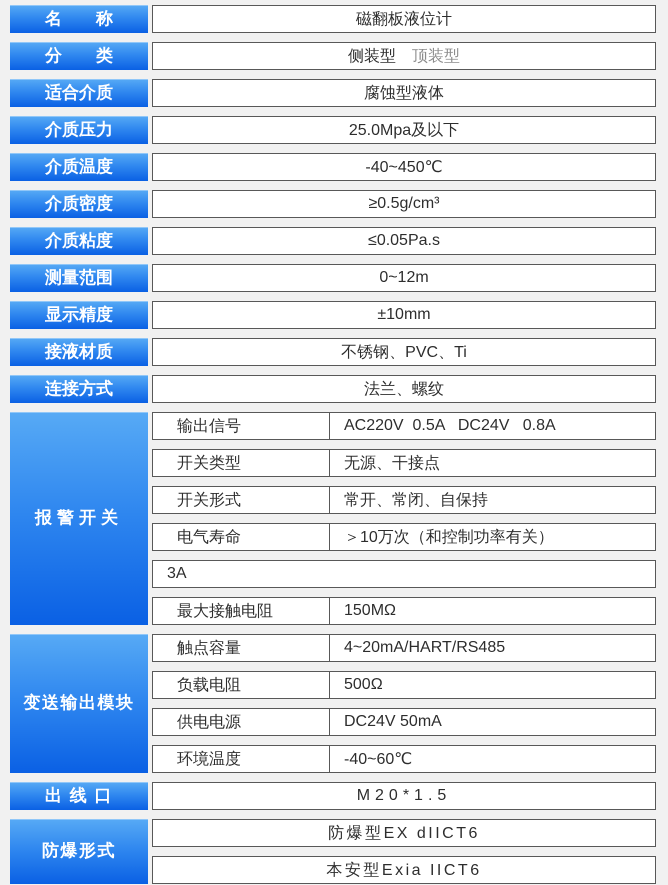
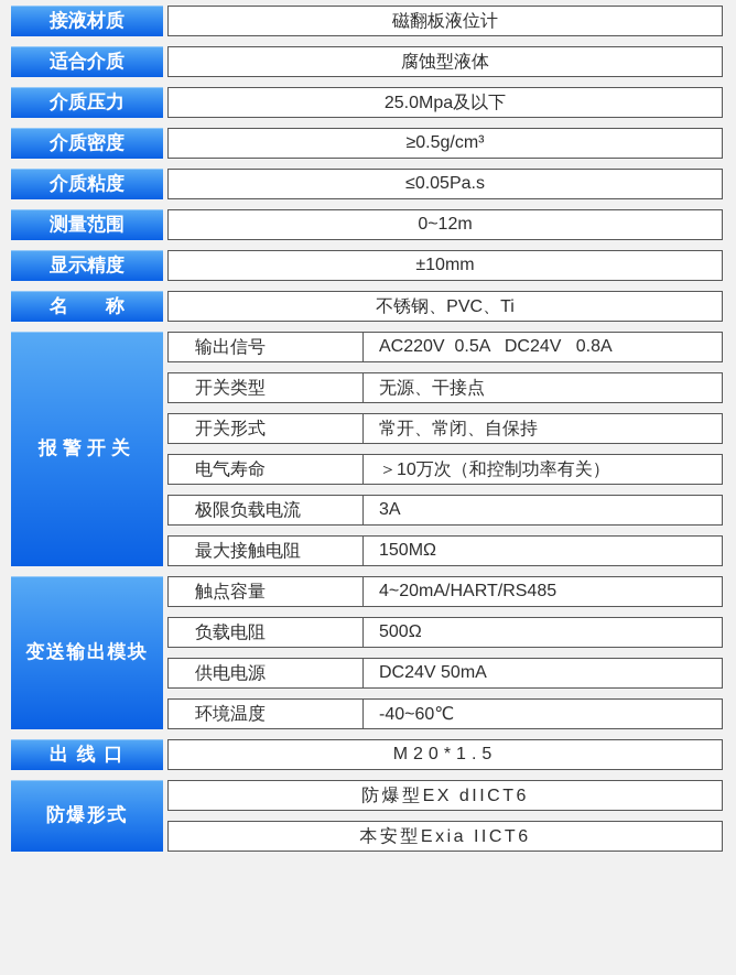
- 名 称
+ 接液材质
  磁翻板液位计
- 分 类
- 侧装型
- 顶装型
  适合介质
  腐蚀型液体
  介质压力
  25.0Mpa及以下
- 介质温度
- -40~450℃
  介质密度
  ≥0.5g/cm³
  介质粘度
  ≤0.05Pa.s
  测量范围
  0~12m
  显示精度
  ±10mm
- 接液材质
+ 名 称
  不锈钢、PVC、Ti
- 连接方式
- 法兰、螺纹
  报警开关
  输出信号
  AC220V 0.5A DC24V 0.8A
  开关类型
  无源、干接点
  开关形式
  常开、常闭、自保持
  电气寿命
  ＞10万次（和控制功率有关）
+ 极限负载电流
  3A
  最大接触电阻
  150MΩ
  变送输出模块
  触点容量
  4~20mA/HART/RS485
  负载电阻
  500Ω
  供电电源
  DC24V 50mA
  环境温度
  -40~60℃
  出 线 口
  M20*1.5
  防爆形式
  防爆型EX dIICT6
  本安型Exia IICT6
